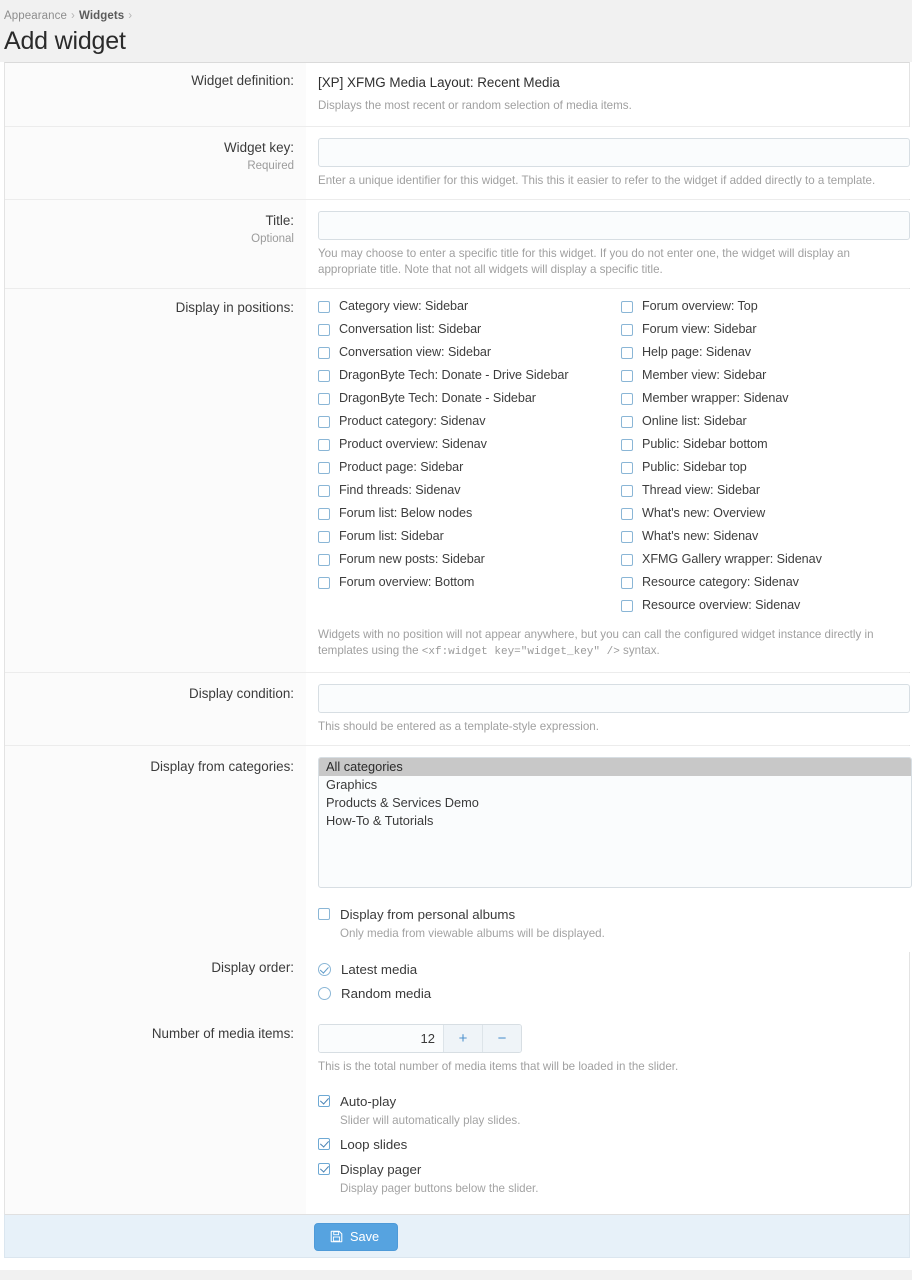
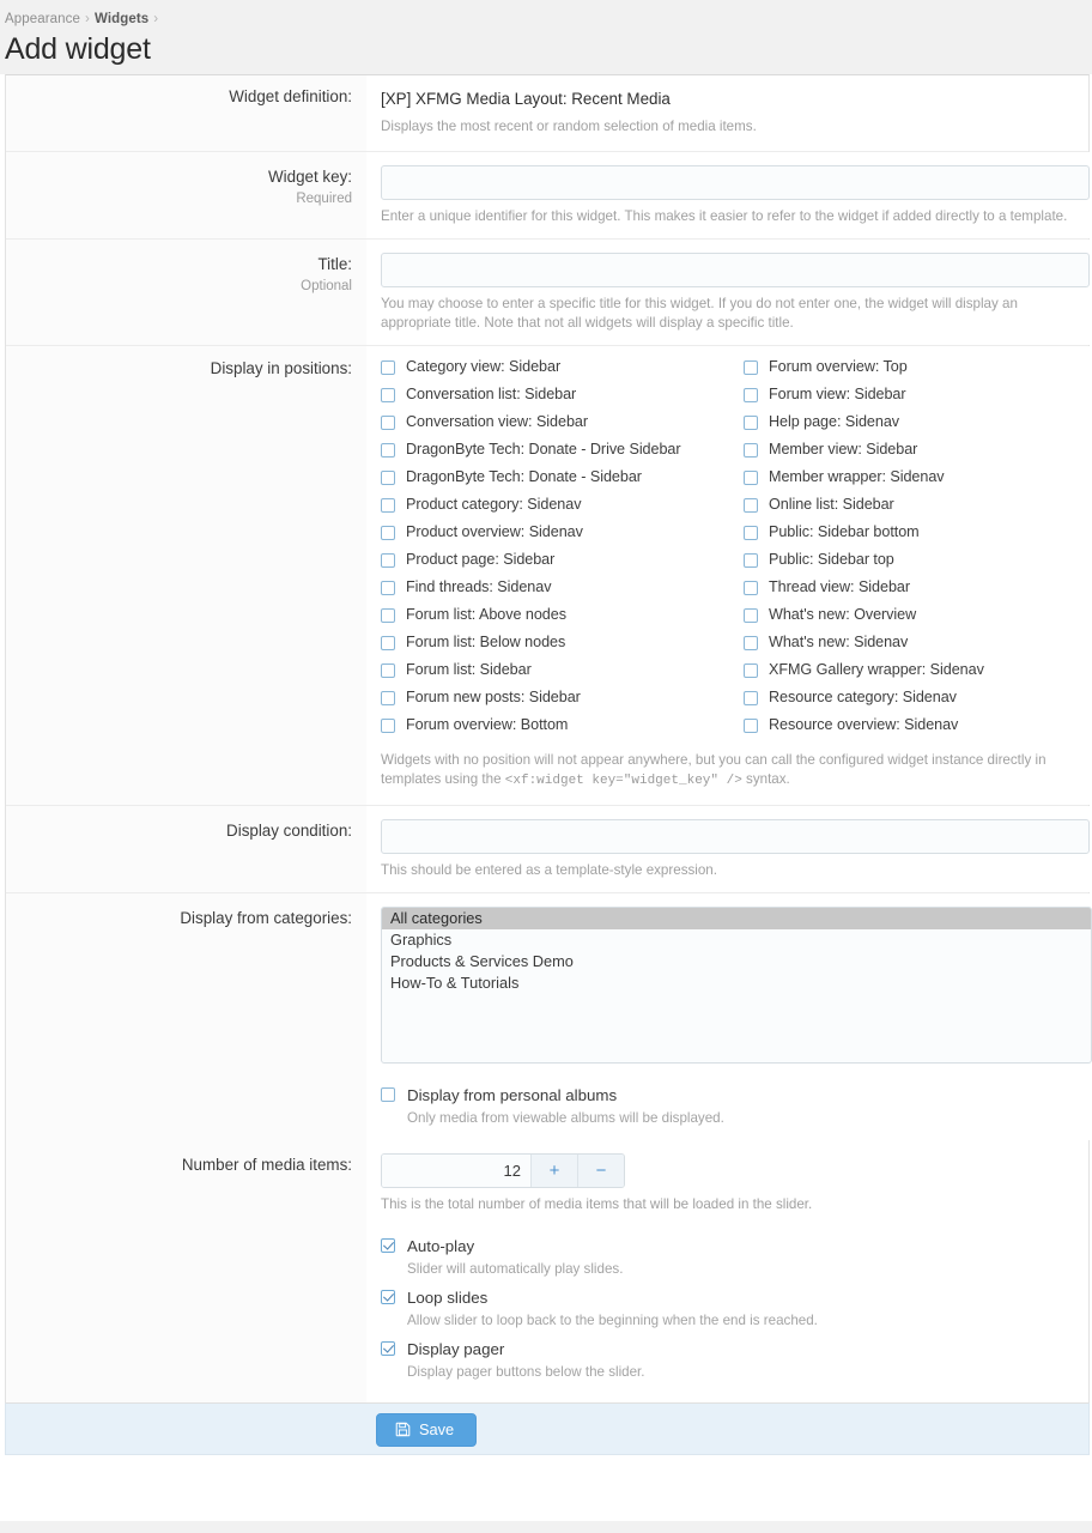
  Appearance › Widgets ›
  Add widget
  Widget definition:
  [XP] XFMG Media Layout: Recent Media
  Displays the most recent or random selection of media items.
  Widget key:
  Required
- Enter a unique identifier for this widget. This this it easier to refer to the widget if added directly to a template.
+ Enter a unique identifier for this widget. This makes it easier to refer to the widget if added directly to a template.
  Title:
  Optional
  You may choose to enter a specific title for this widget. If you do not enter one, the widget will display an appropriate title. Note that not all widgets will display a specific title.
  Display in positions:
  Category view: Sidebar
  Conversation list: Sidebar
  Conversation view: Sidebar
  DragonByte Tech: Donate - Drive Sidebar
  DragonByte Tech: Donate - Sidebar
  Product category: Sidenav
  Product overview: Sidenav
  Product page: Sidebar
  Find threads: Sidenav
+ Forum list: Above nodes
  Forum list: Below nodes
  Forum list: Sidebar
  Forum new posts: Sidebar
  Forum overview: Bottom
  Forum overview: Top
  Forum view: Sidebar
  Help page: Sidenav
  Member view: Sidebar
  Member wrapper: Sidenav
  Online list: Sidebar
  Public: Sidebar bottom
  Public: Sidebar top
  Thread view: Sidebar
  What's new: Overview
  What's new: Sidenav
  XFMG Gallery wrapper: Sidenav
  Resource category: Sidenav
  Resource overview: Sidenav
  Widgets with no position will not appear anywhere, but you can call the configured widget instance directly in templates using the <xf:widget key="widget_key" /> syntax.
  Display condition:
  This should be entered as a template-style expression.
  Display from categories:
  All categories
  Graphics
  Products & Services Demo
  How-To & Tutorials
  Display from personal albums
  Only media from viewable albums will be displayed.
- Display order:
- Latest media
- Random media
  Number of media items:
  12
  +
  −
  This is the total number of media items that will be loaded in the slider.
  Auto-play
  Slider will automatically play slides.
  Loop slides
+ Allow slider to loop back to the beginning when the end is reached.
  Display pager
  Display pager buttons below the slider.
  Save
